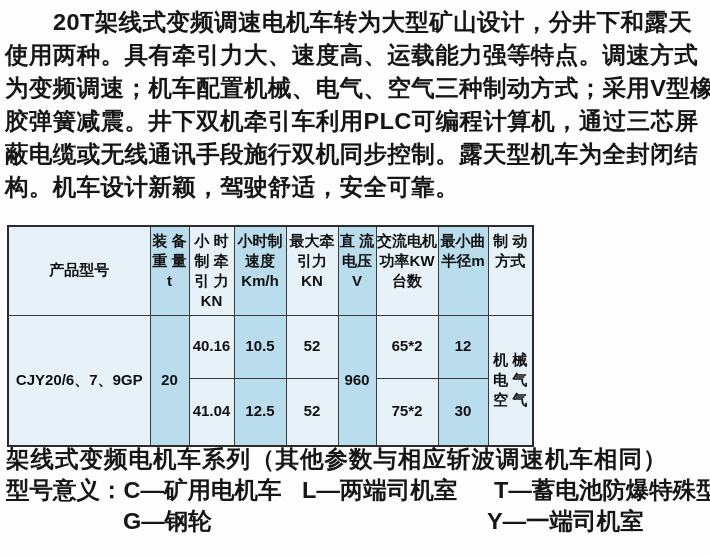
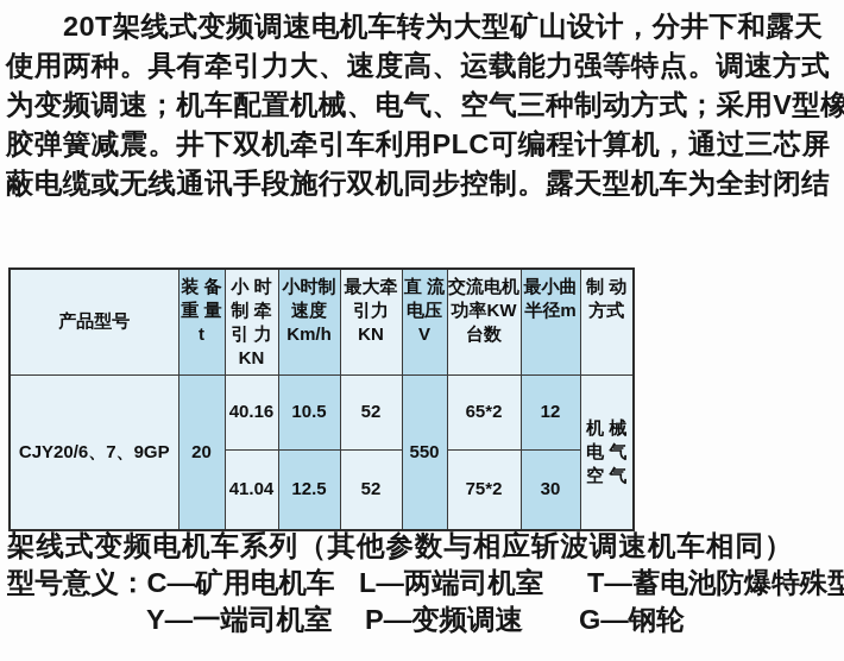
  20T架线式变频调速电机车转为大型矿山设计，分井下和露天
  使用两种。具有牵引力大、速度高、运载能力强等特点。调速方式
  为变频调速；机车配置机械、电气、空气三种制动方式；采用V型橡
  胶弹簧减震。井下双机牵引车利用PLC可编程计算机，通过三芯屏
  蔽电缆或无线通讯手段施行双机同步控制。露天型机车为全封闭结
- 构。机车设计新颖，驾驶舒适，安全可靠。
  产品型号	装 备 重 量 t	小 时 制 牵 引 力 KN	小时制 速度 Km/h	最大牵 引力KN	直 流 电压 V	交流电机 功率KW 台数	最小曲 半径m	制 动 方式
- CJY20/6、7、9GP	20	40.16	10.5	52	960	65*2	12	机 械 电 气 空 气
+ CJY20/6、7、9GP	20	40.16	10.5	52	550	65*2	12	机 械 电 气 空 气
  41.04	12.5	52	75*2	30
  架线式变频电机车系列（其他参数与相应斩波调速机车相同）
  型号意义：C—矿用电机车
  L—两端司机室
  T—蓄电池防爆特殊型
- G—钢轮
+ Y—一端司机室
+ P—变频调速
- Y—一端司机室
+ G—钢轮
